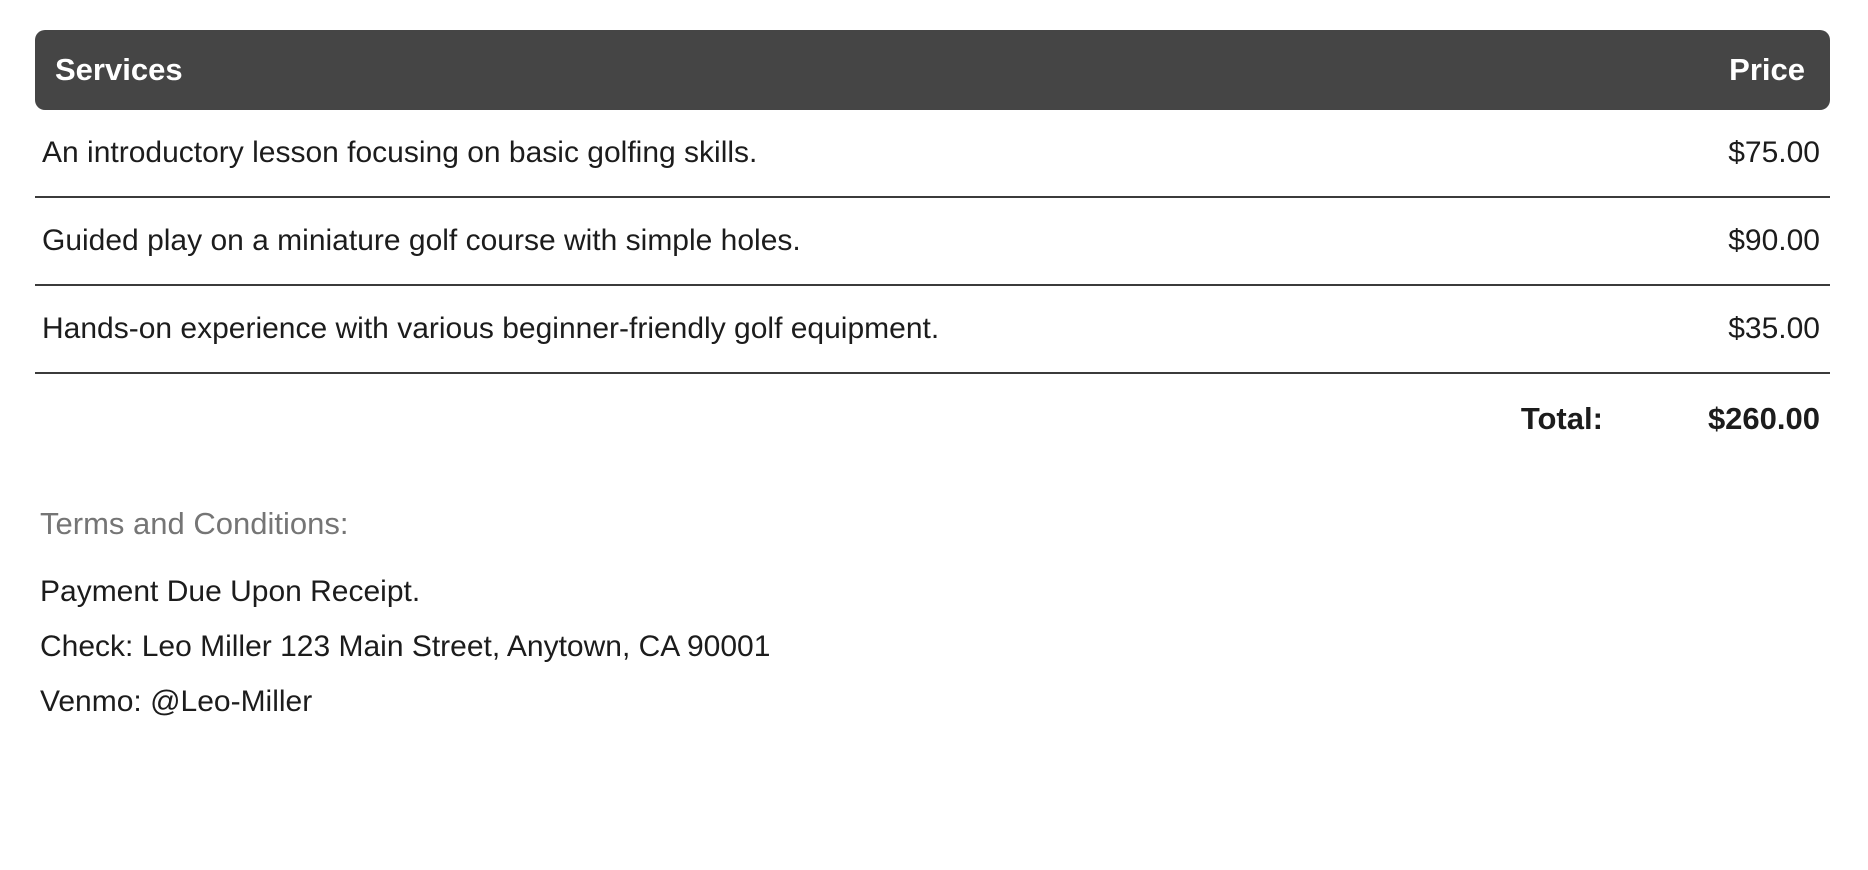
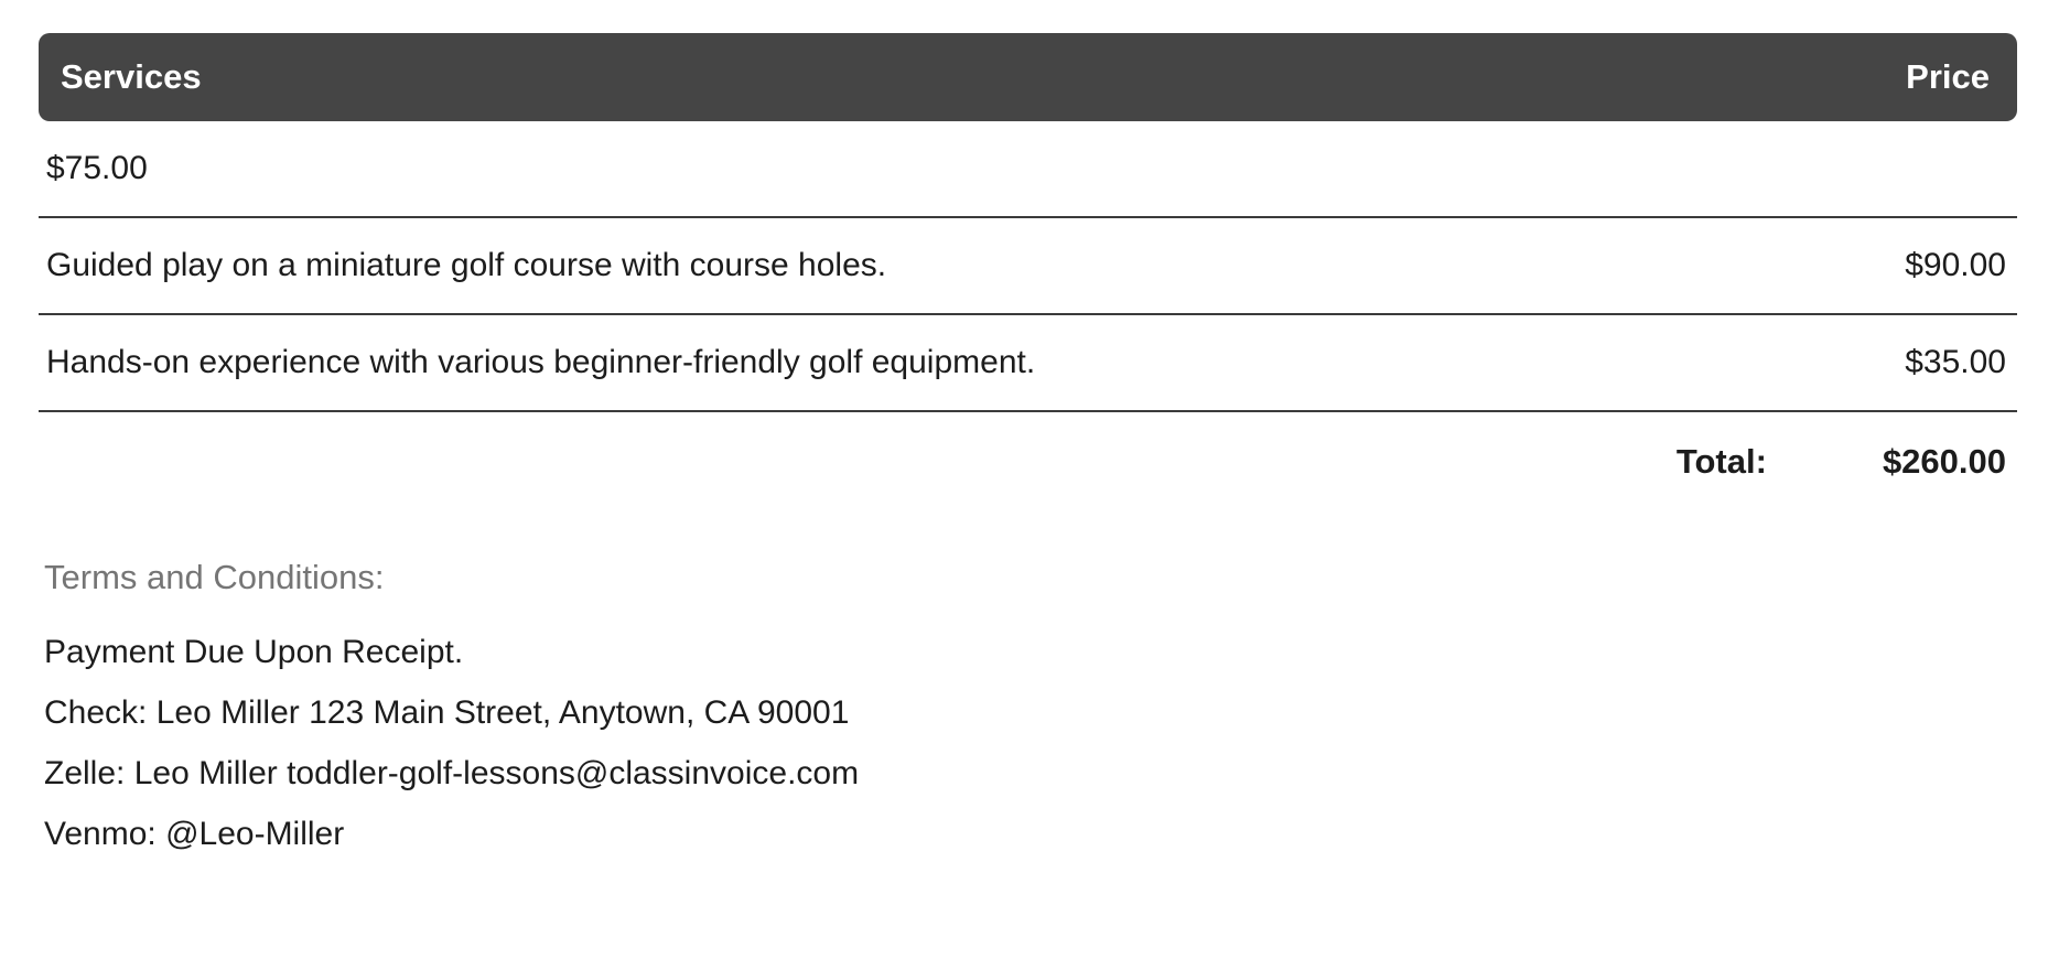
  Services
  Price
- An introductory lesson focusing on basic golfing skills.
  $75.00
- Guided play on a miniature golf course with simple holes.
+ Guided play on a miniature golf course with course holes.
  $90.00
  Hands-on experience with various beginner-friendly golf equipment.
  $35.00
  Total:
  $260.00
  Terms and Conditions:
  Payment Due Upon Receipt.
  Check: Leo Miller 123 Main Street, Anytown, CA 90001
+ Zelle: Leo Miller toddler-golf-lessons@classinvoice.com
  Venmo: @Leo-Miller
